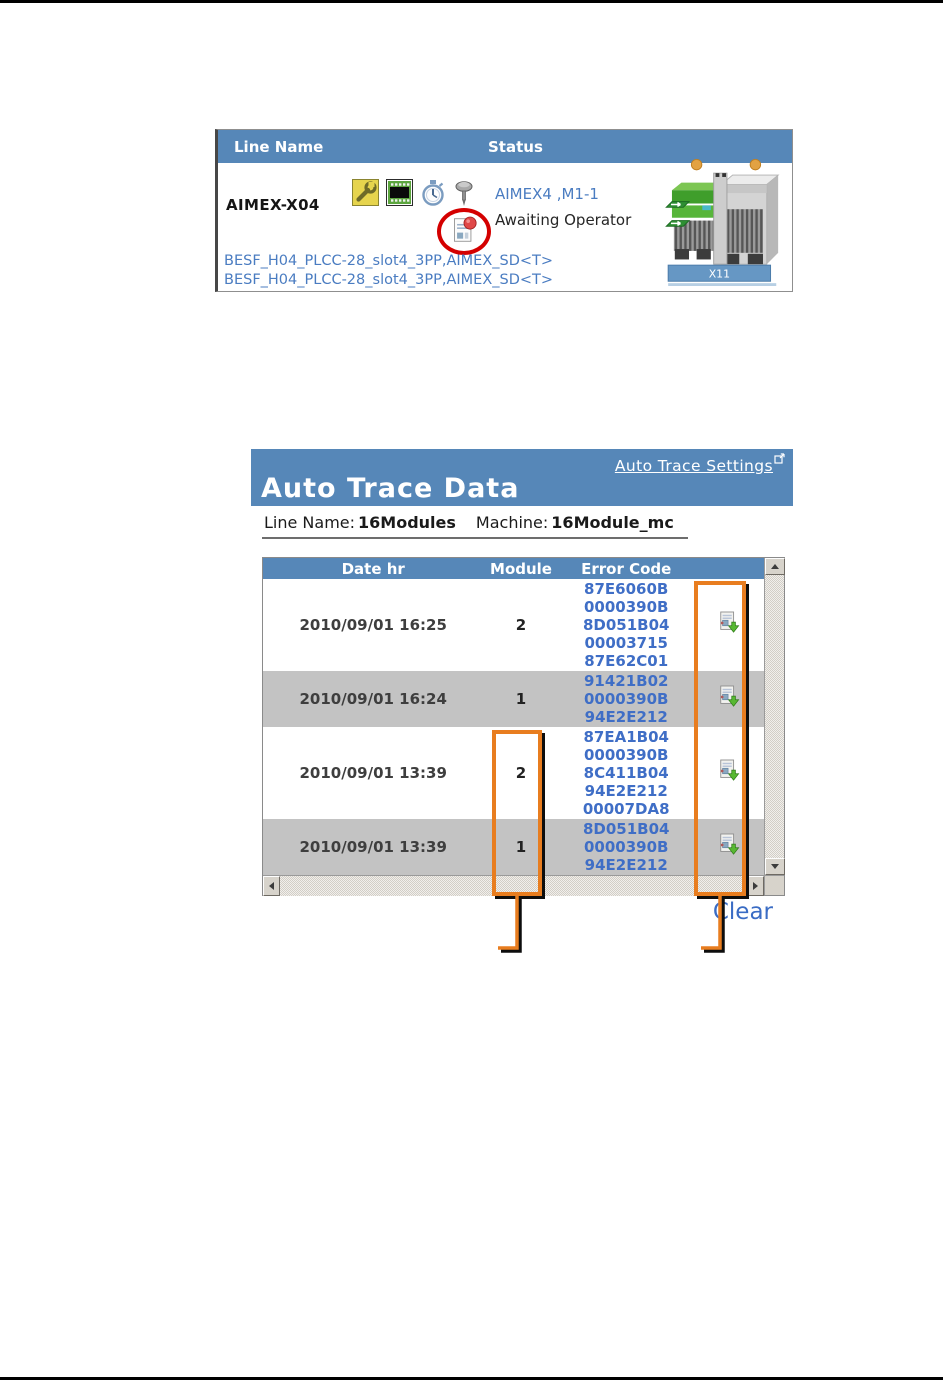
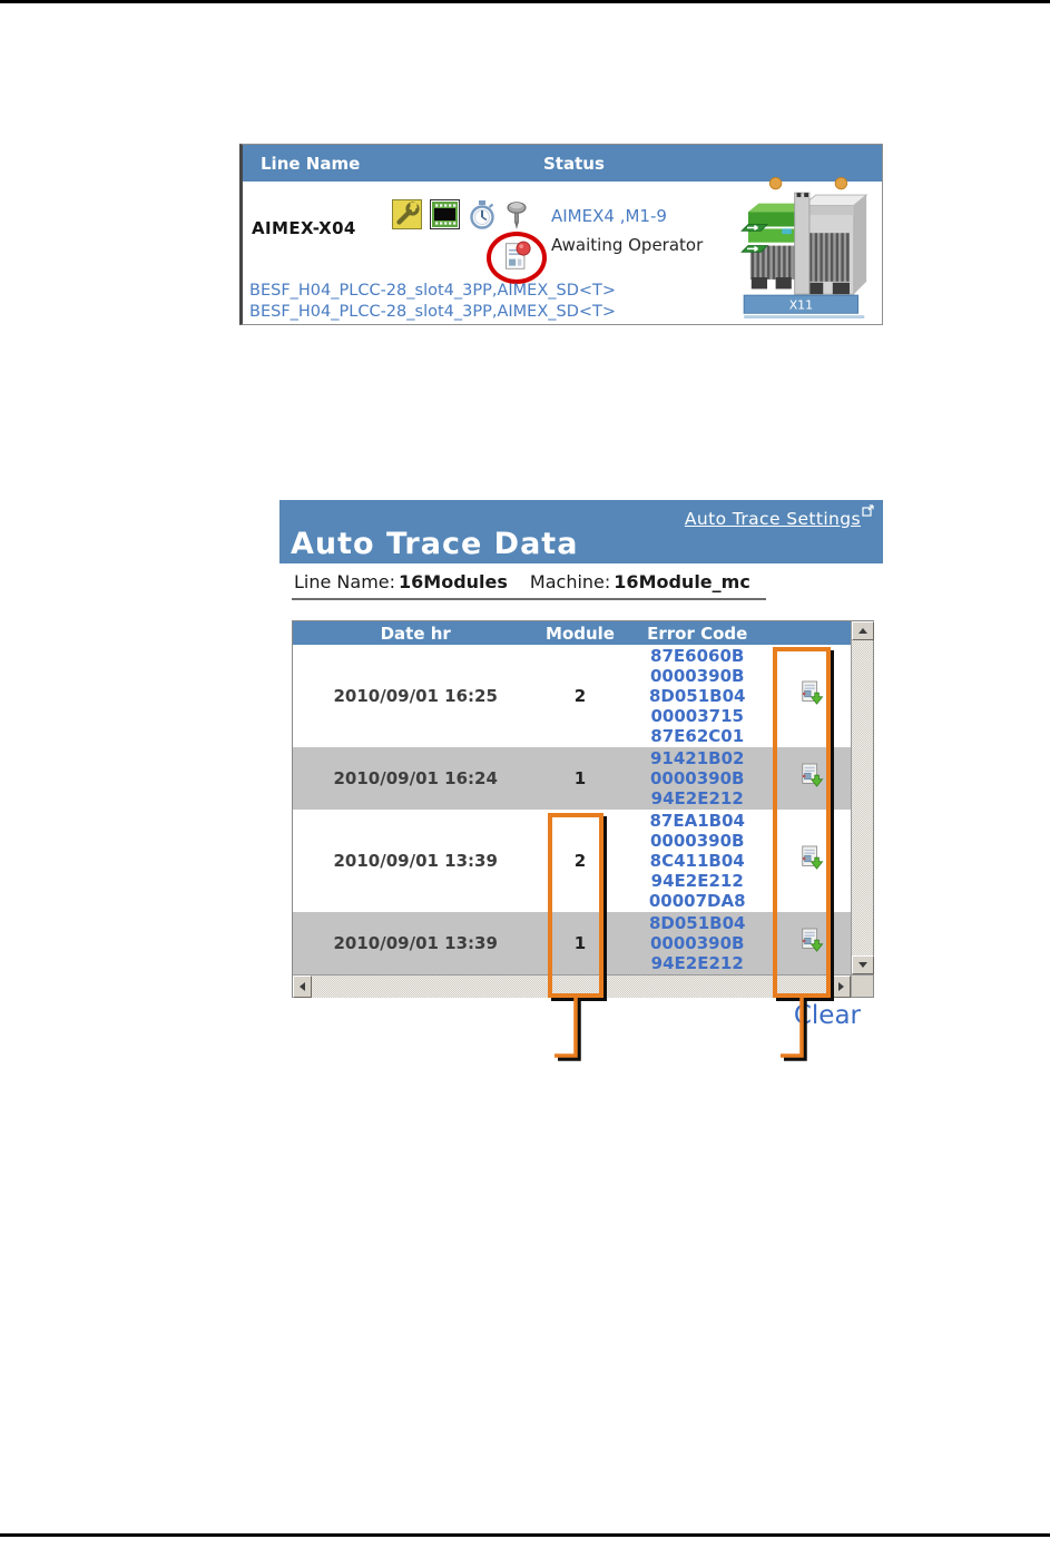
  Line Name
  Status
  AIMEX-X04
- AIMEX4 ,M1-1
+ AIMEX4 ,M1-9
  Awaiting Operator
  BESF_H04_PLCC-28_slot4_3PP,AIMEX_SD<T>
  BESF_H04_PLCC-28_slot4_3PP,AIMEX_SD<T>
  X11
  Auto Trace Settings
  Auto Trace Data
  Line Name: 16Modules Machine: 16Module_mc
  Date hr
  Module
  Error Code
  2010/09/01 16:25
  2
  87E6060B
  0000390B
  8D051B04
  00003715
  87E62C01
  2010/09/01 16:24
  1
  91421B02
  0000390B
  94E2E212
  2010/09/01 13:39
  2
  87EA1B04
  0000390B
  8C411B04
  94E2E212
  00007DA8
  2010/09/01 13:39
  1
  8D051B04
  0000390B
  94E2E212
  lear
